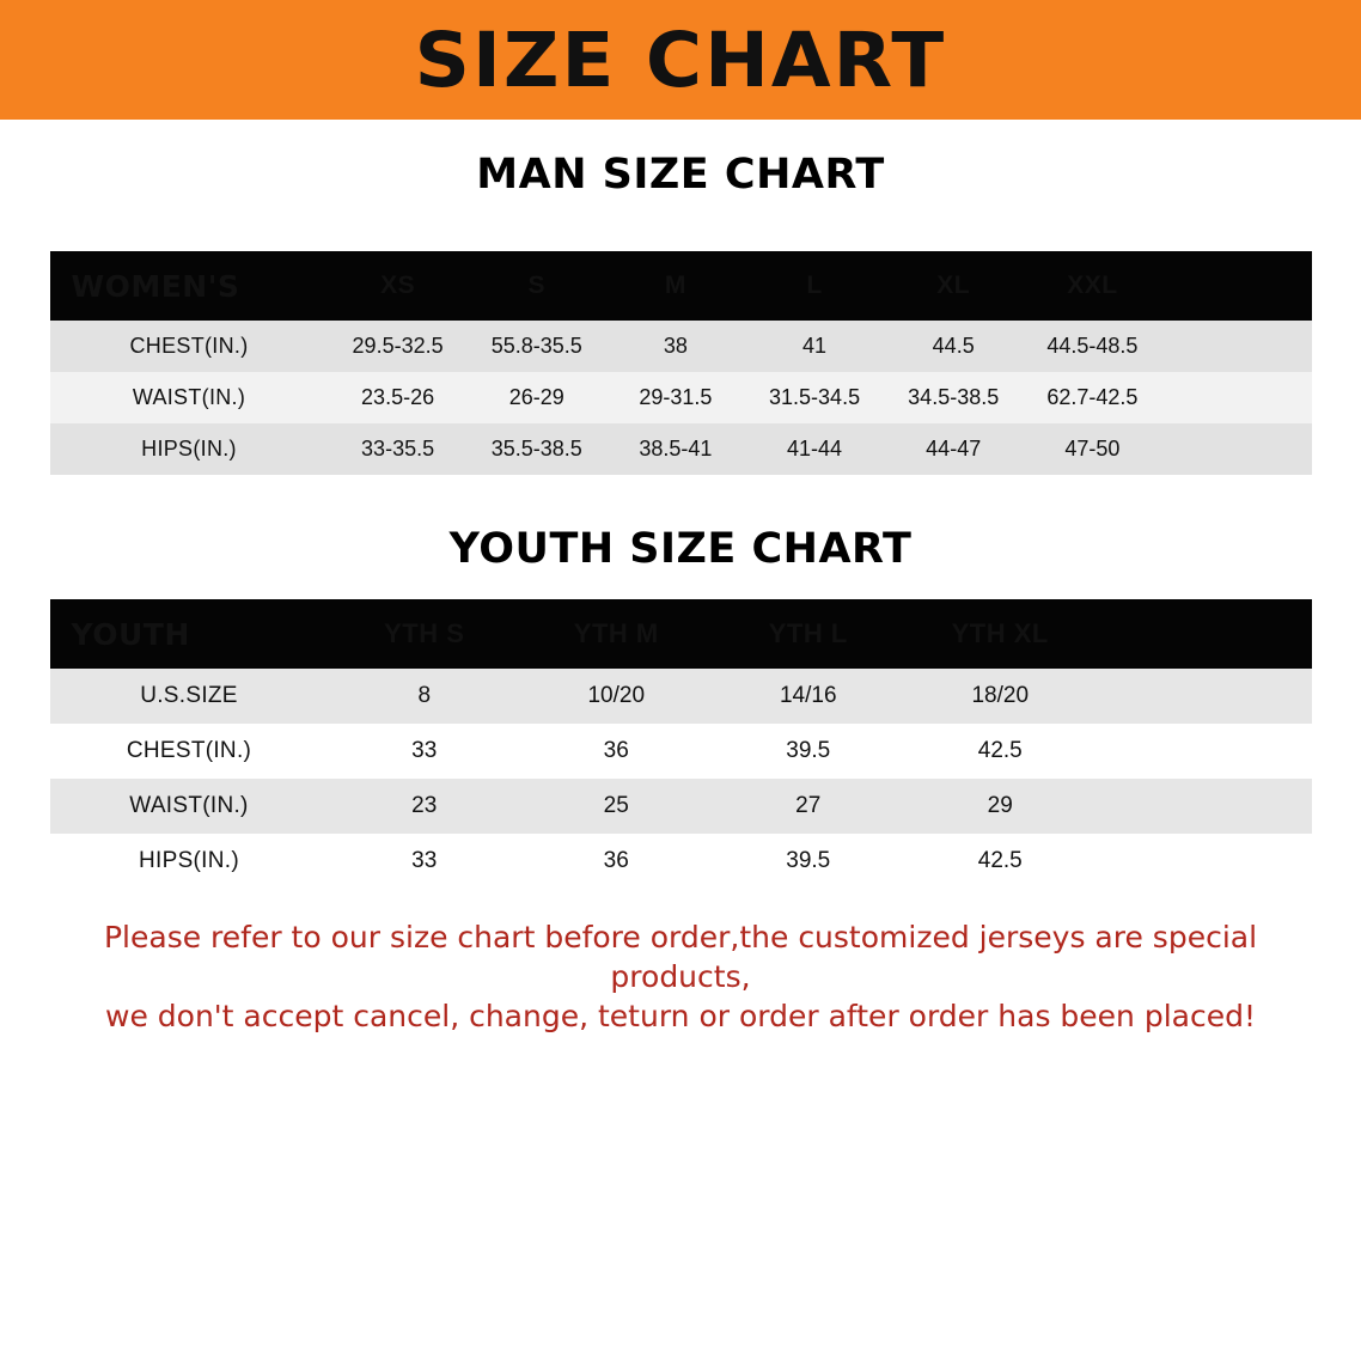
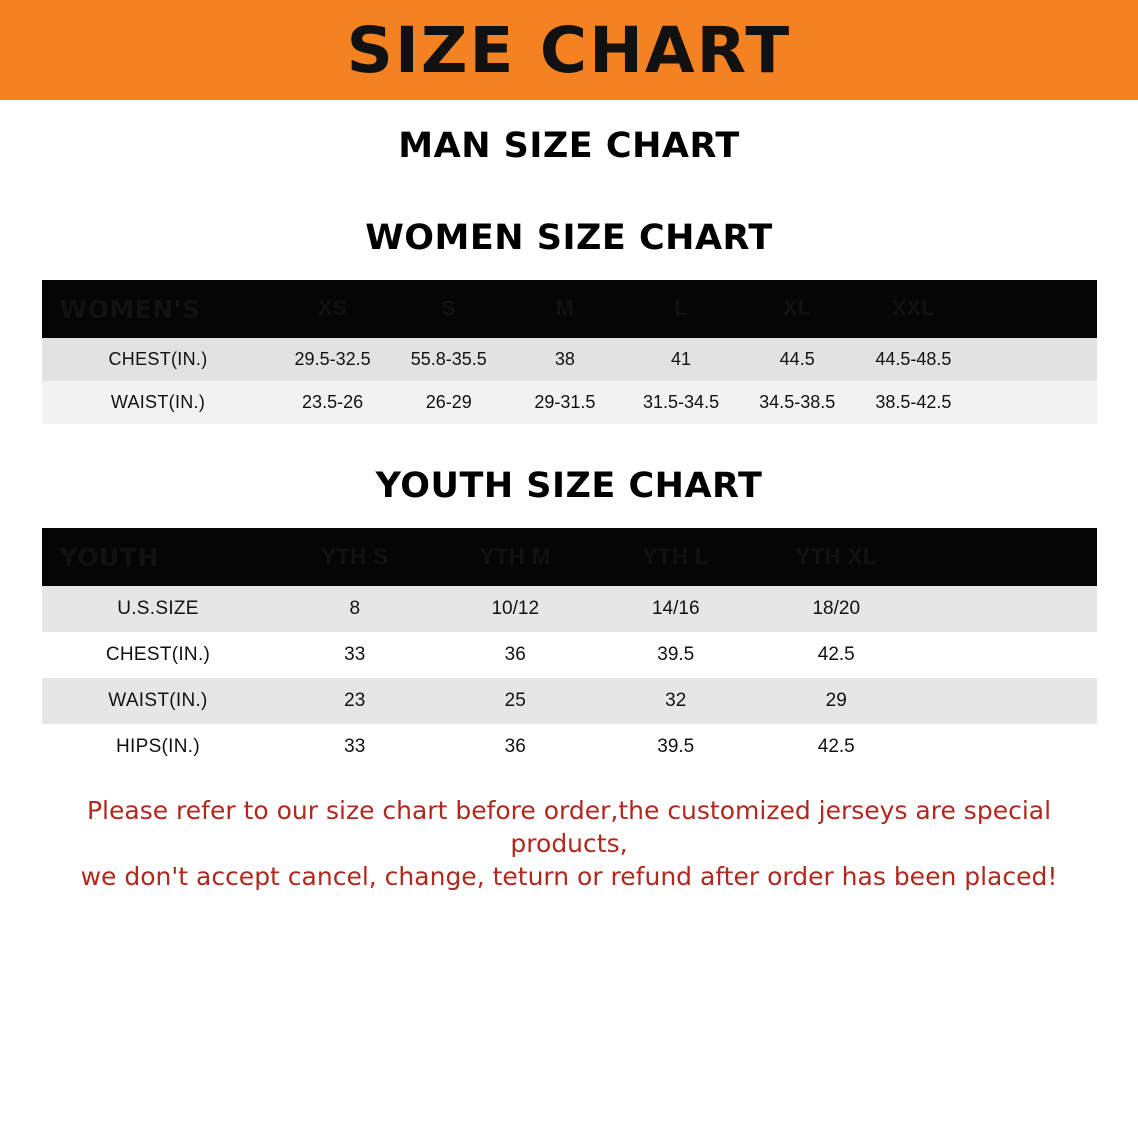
  SIZE CHART
  MAN SIZE CHART
+ WOMEN SIZE CHART
  CHEST(IN.)	29.5-32.5	55.8-35.5	38	41	44.5	44.5-48.5
- WAIST(IN.)	23.5-26	26-29	29-31.5	31.5-34.5	34.5-38.5	62.7-42.5
+ WAIST(IN.)	23.5-26	26-29	29-31.5	31.5-34.5	34.5-38.5	38.5-42.5
- HIPS(IN.)	33-35.5	35.5-38.5	38.5-41	41-44	44-47	47-50
  YOUTH SIZE CHART
- U.S.SIZE	8	10/20	14/16	18/20
+ U.S.SIZE	8	10/12	14/16	18/20
  CHEST(IN.)	33	36	39.5	42.5
- WAIST(IN.)	23	25	27	29
+ WAIST(IN.)	23	25	32	29
  HIPS(IN.)	33	36	39.5	42.5
  Please refer to our size chart before order,the customized jerseys are special products,
- we don't accept cancel, change, teturn or order after order has been placed!
+ we don't accept cancel, change, teturn or refund after order has been placed!
